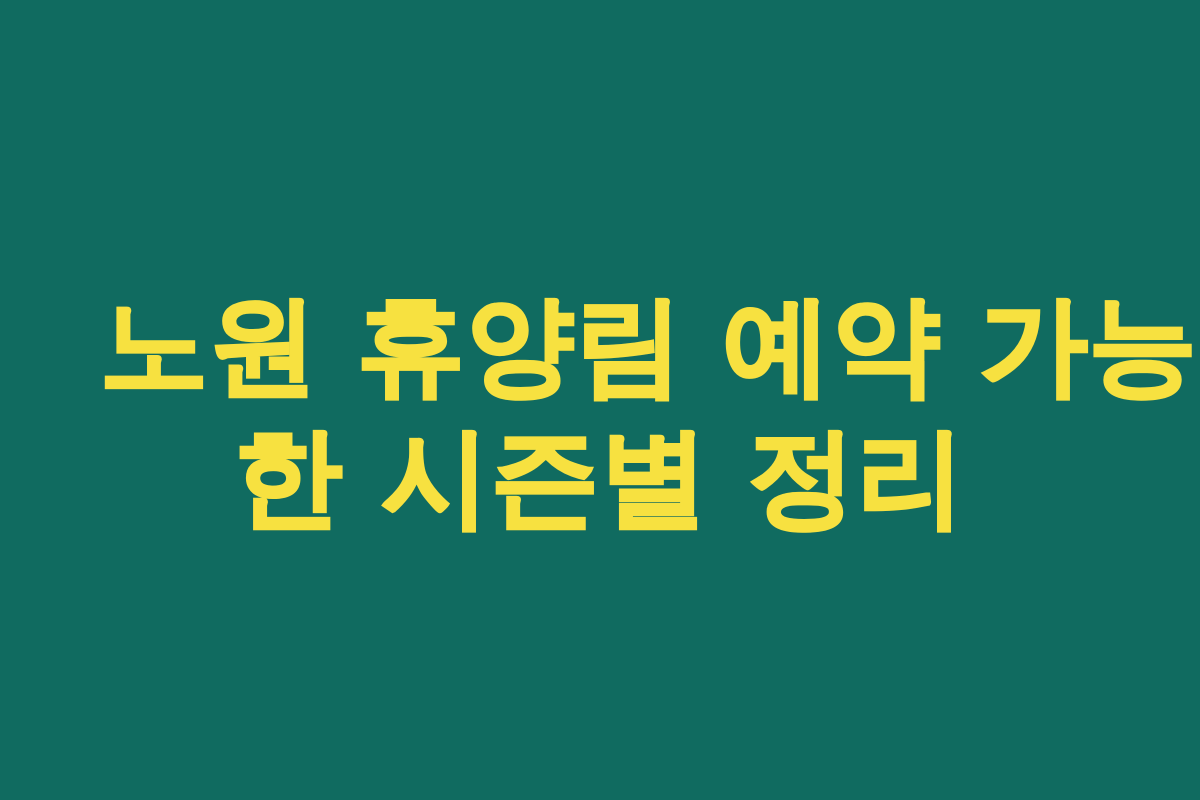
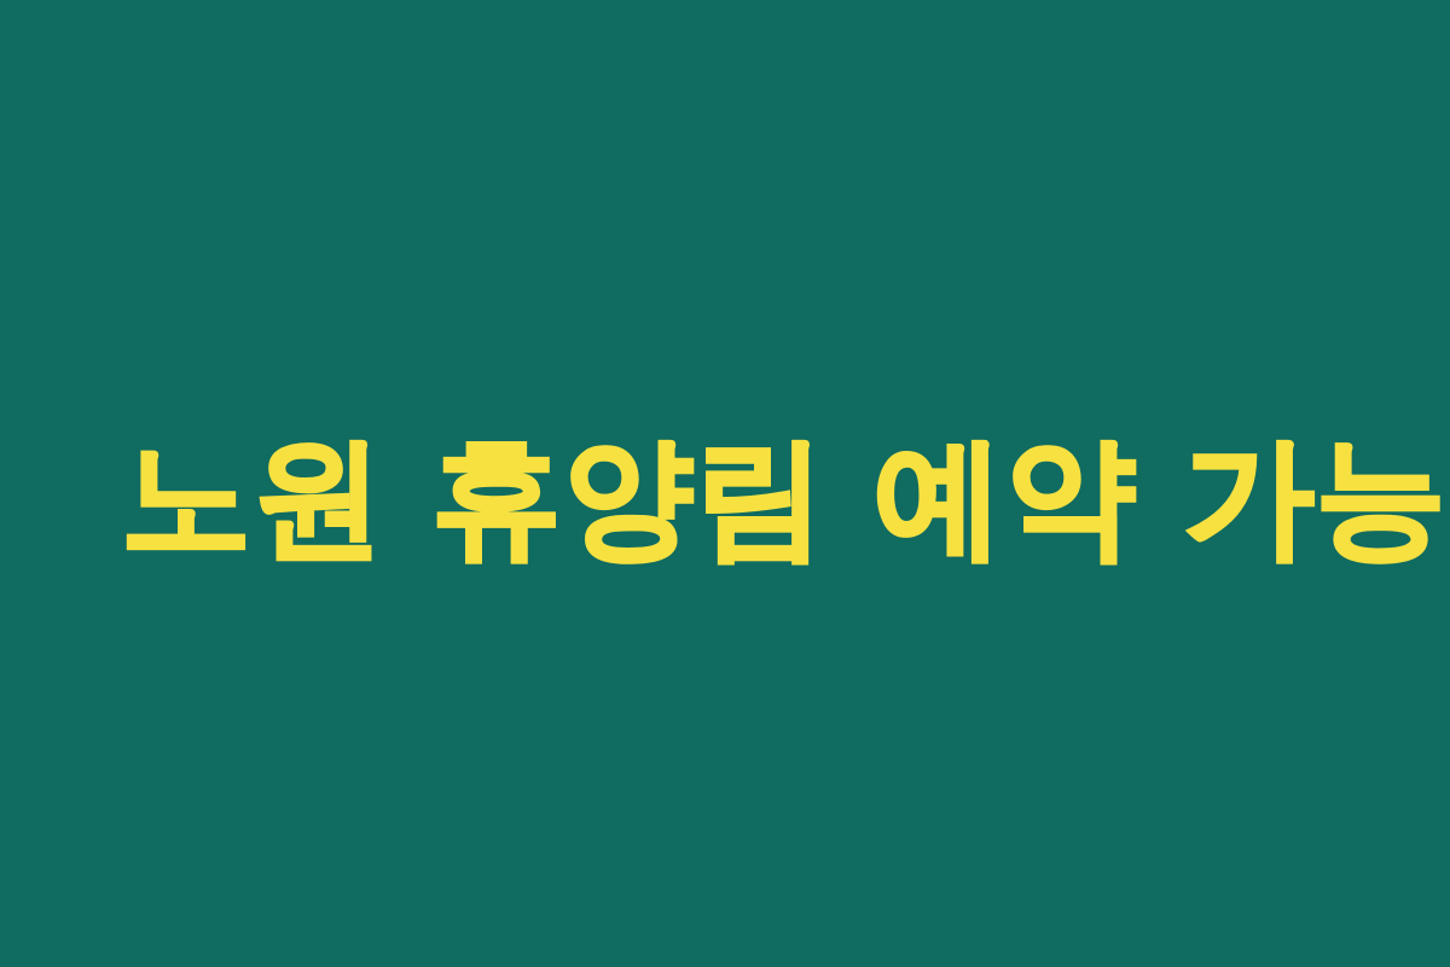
  노원 휴양림 예약 가능
- 한 시즌별 정리
